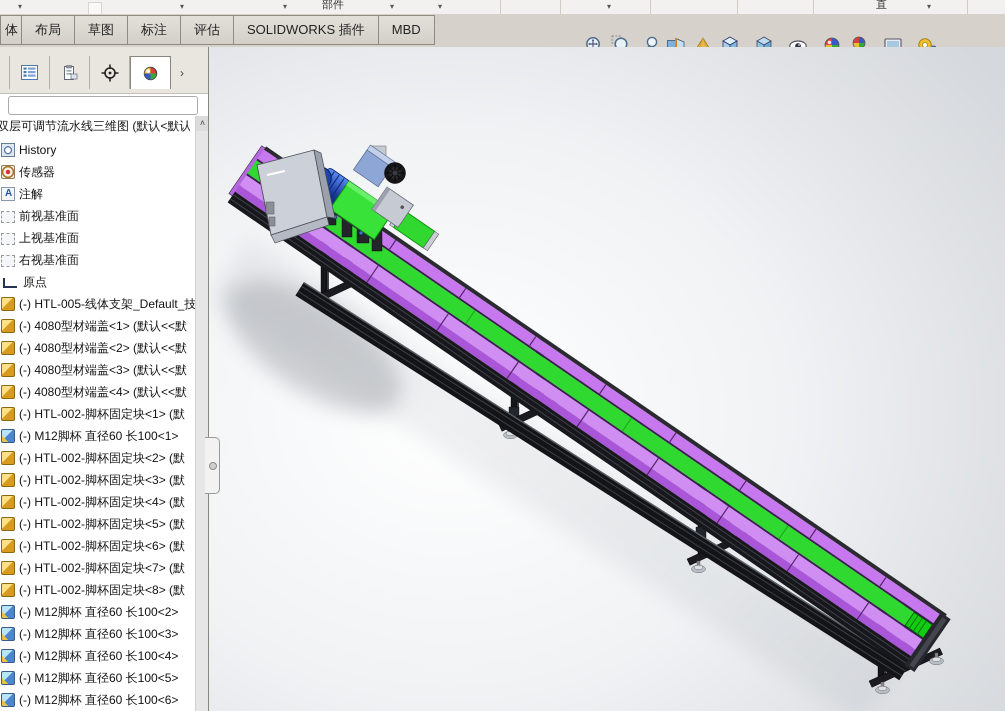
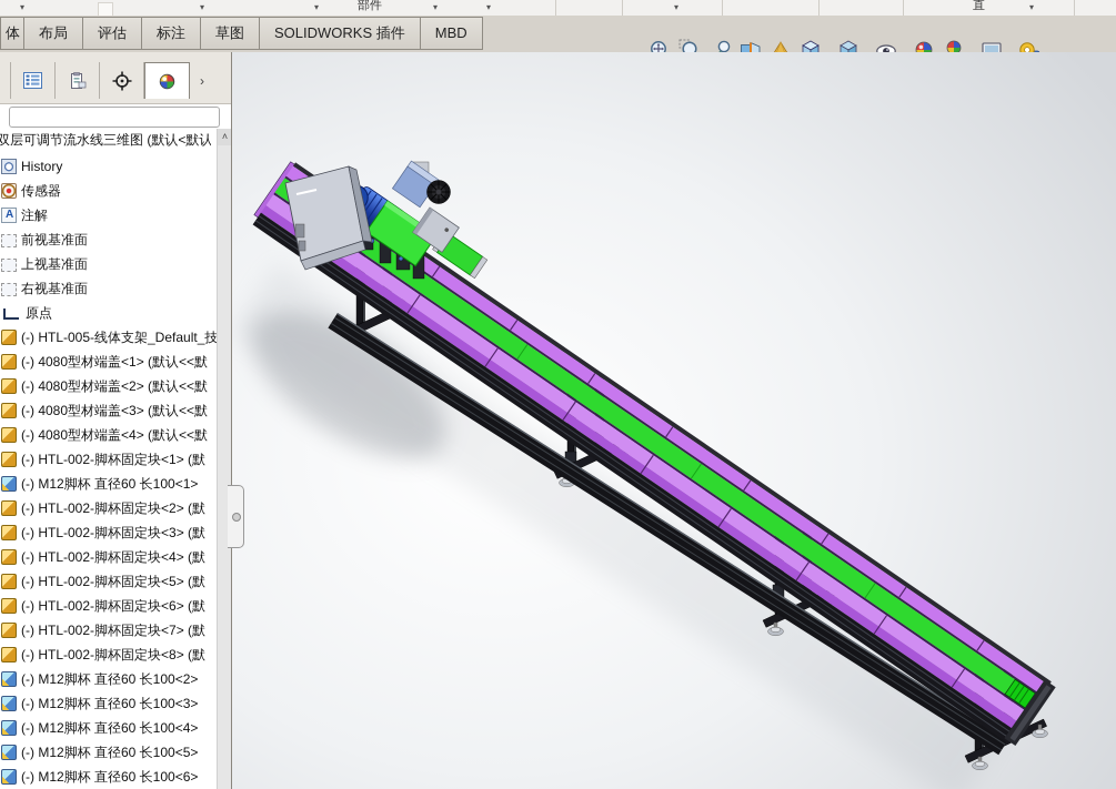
  ▾
  ▾
  ▾
  部件
  ▾
  ▾
  ▾
  直
  ▾
  体
  布局
- 草图
+ 评估
  标注
- 评估
+ 草图
  SOLIDWORKS 插件
  MBD
  ›
  双层可调节流水线三维图 (默认<默认
  History
  传感器
  注解
  前视基准面
  上视基准面
  右视基准面
  原点
  (-) HTL-005-线体支架_Default_技
  (-) 4080型材端盖<1> (默认<<默
  (-) 4080型材端盖<2> (默认<<默
  (-) 4080型材端盖<3> (默认<<默
  (-) 4080型材端盖<4> (默认<<默
  (-) HTL-002-脚杯固定块<1> (默
  (-) M12脚杯 直径60 长100<1>
  (-) HTL-002-脚杯固定块<2> (默
  (-) HTL-002-脚杯固定块<3> (默
  (-) HTL-002-脚杯固定块<4> (默
  (-) HTL-002-脚杯固定块<5> (默
  (-) HTL-002-脚杯固定块<6> (默
  (-) HTL-002-脚杯固定块<7> (默
  (-) HTL-002-脚杯固定块<8> (默
  (-) M12脚杯 直径60 长100<2>
  (-) M12脚杯 直径60 长100<3>
  (-) M12脚杯 直径60 长100<4>
  (-) M12脚杯 直径60 长100<5>
  (-) M12脚杯 直径60 长100<6>
  ˄
